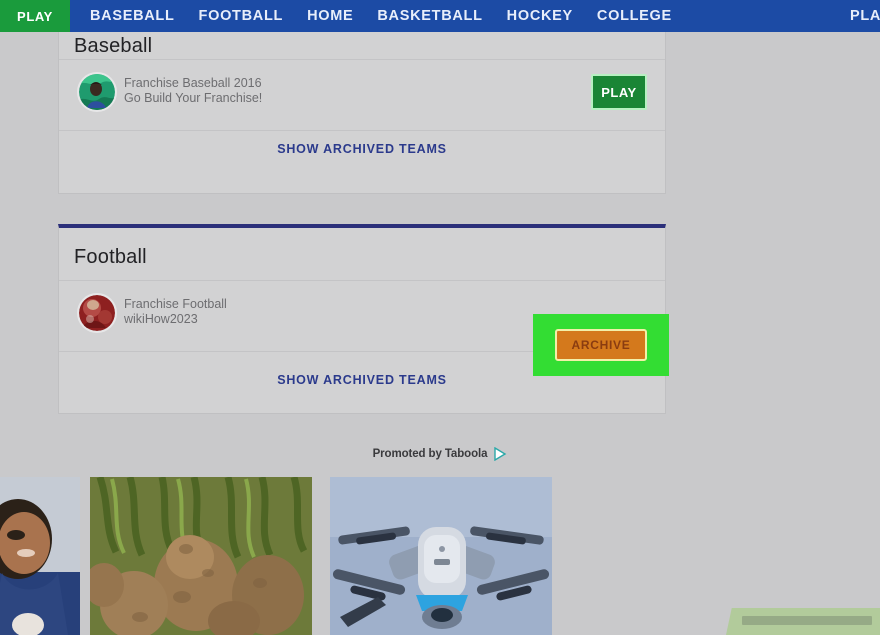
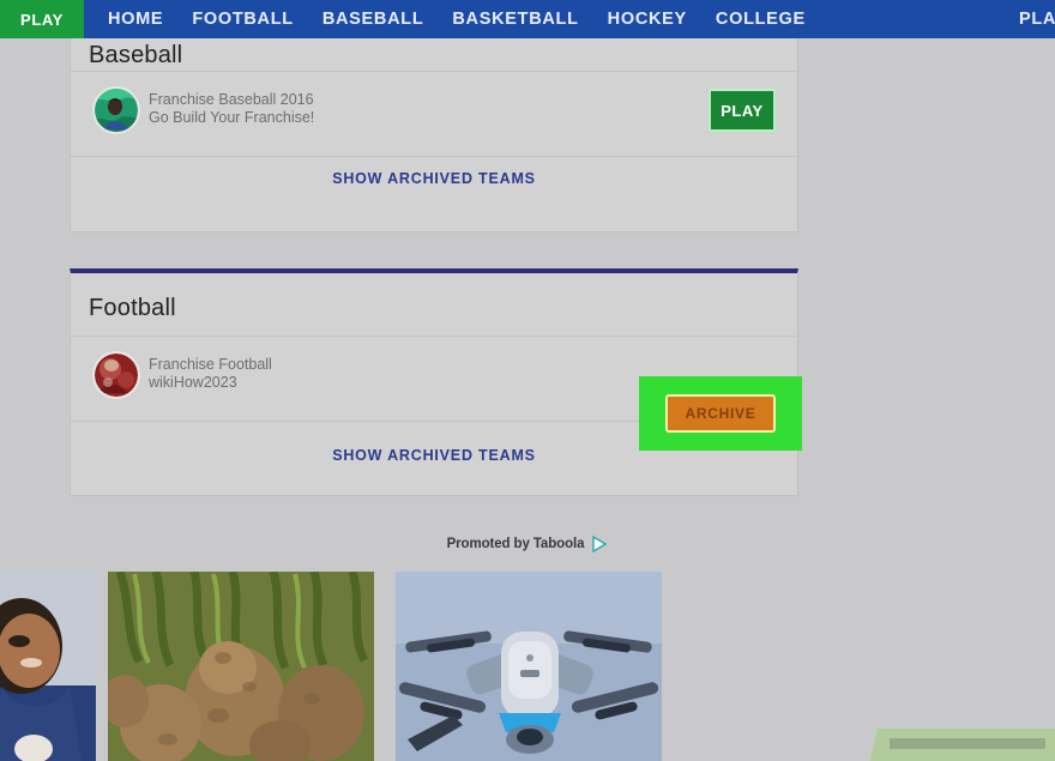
  Baseball
  Franchise Baseball 2016
  Go Build Your Franchise!
  PLAY
  SHOW ARCHIVED TEAMS
  Football
  Franchise Football
  wikiHow2023
  ARCHIVE
  SHOW ARCHIVED TEAMS
  Promoted by Taboola
  PLAY
- BASEBALL
+ HOME
  FOOTBALL
- HOME
+ BASEBALL
  BASKETBALL
  HOCKEY
  COLLEGE
  PLA
